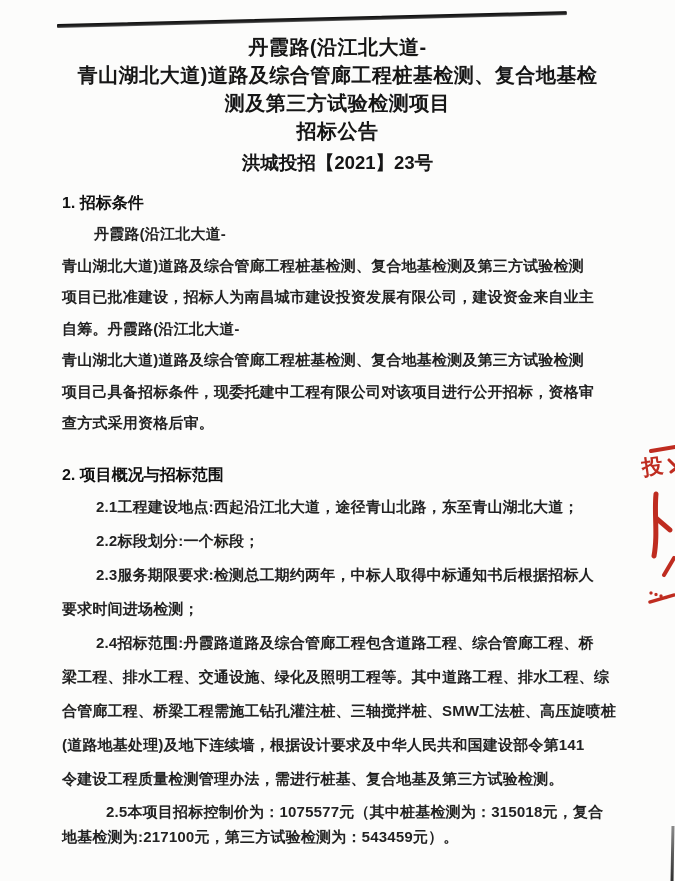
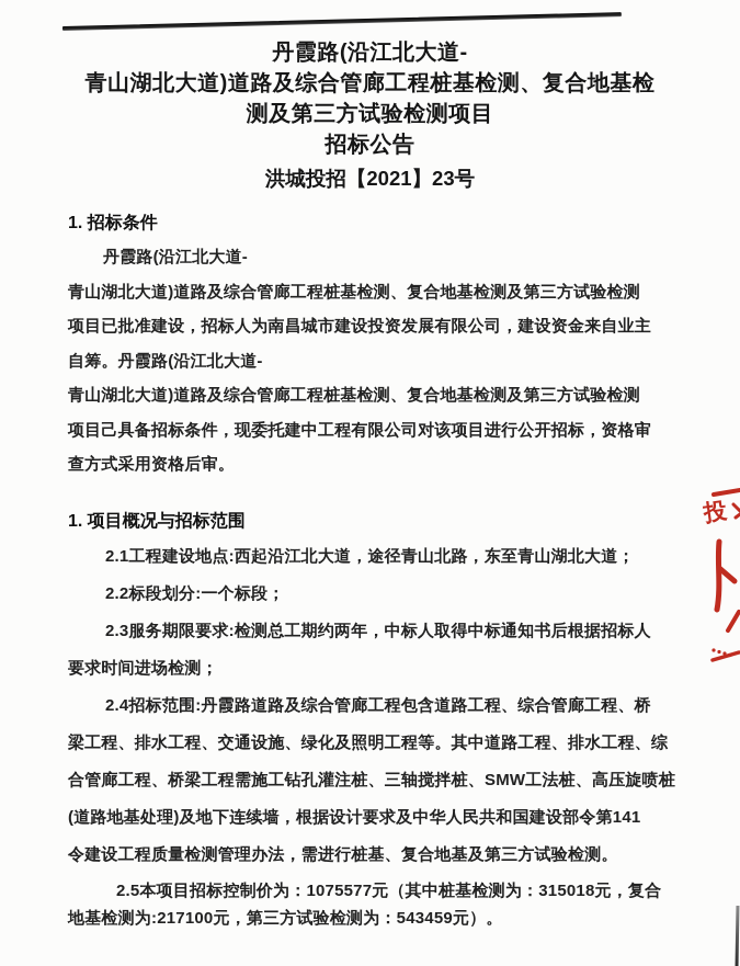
  丹霞路(沿江北大道-
  青山湖北大道)道路及综合管廊工程桩基检测、复合地基检
  测及第三方试验检测项目
  招标公告
  洪城投招【2021】23号
  1. 招标条件
  丹霞路(沿江北大道-
  青山湖北大道)道路及综合管廊工程桩基检测、复合地基检测及第三方试验检测
  项目已批准建设，招标人为南昌城市建设投资发展有限公司，建设资金来自业主
  自筹。丹霞路(沿江北大道-
  青山湖北大道)道路及综合管廊工程桩基检测、复合地基检测及第三方试验检测
  项目己具备招标条件，现委托建中工程有限公司对该项目进行公开招标，资格审
  查方式采用资格后审。
- 2. 项目概况与招标范围
+ 1. 项目概况与招标范围
  2.1工程建设地点:西起沿江北大道，途径青山北路，东至青山湖北大道；
  2.2标段划分:一个标段；
  2.3服务期限要求:检测总工期约两年，中标人取得中标通知书后根据招标人
  要求时间进场检测；
  2.4招标范围:丹霞路道路及综合管廊工程包含道路工程、综合管廊工程、桥
  梁工程、排水工程、交通设施、绿化及照明工程等。其中道路工程、排水工程、综
  合管廊工程、桥梁工程需施工钻孔灌注桩、三轴搅拌桩、SMW工法桩、高压旋喷桩
  (道路地基处理)及地下连续墙，根据设计要求及中华人民共和国建设部令第141
  令建设工程质量检测管理办法，需进行桩基、复合地基及第三方试验检测。
  2.5本项目招标控制价为：1075577元（其中桩基检测为：315018元，复合
  地基检测为:217100元，第三方试验检测为：543459元）。
